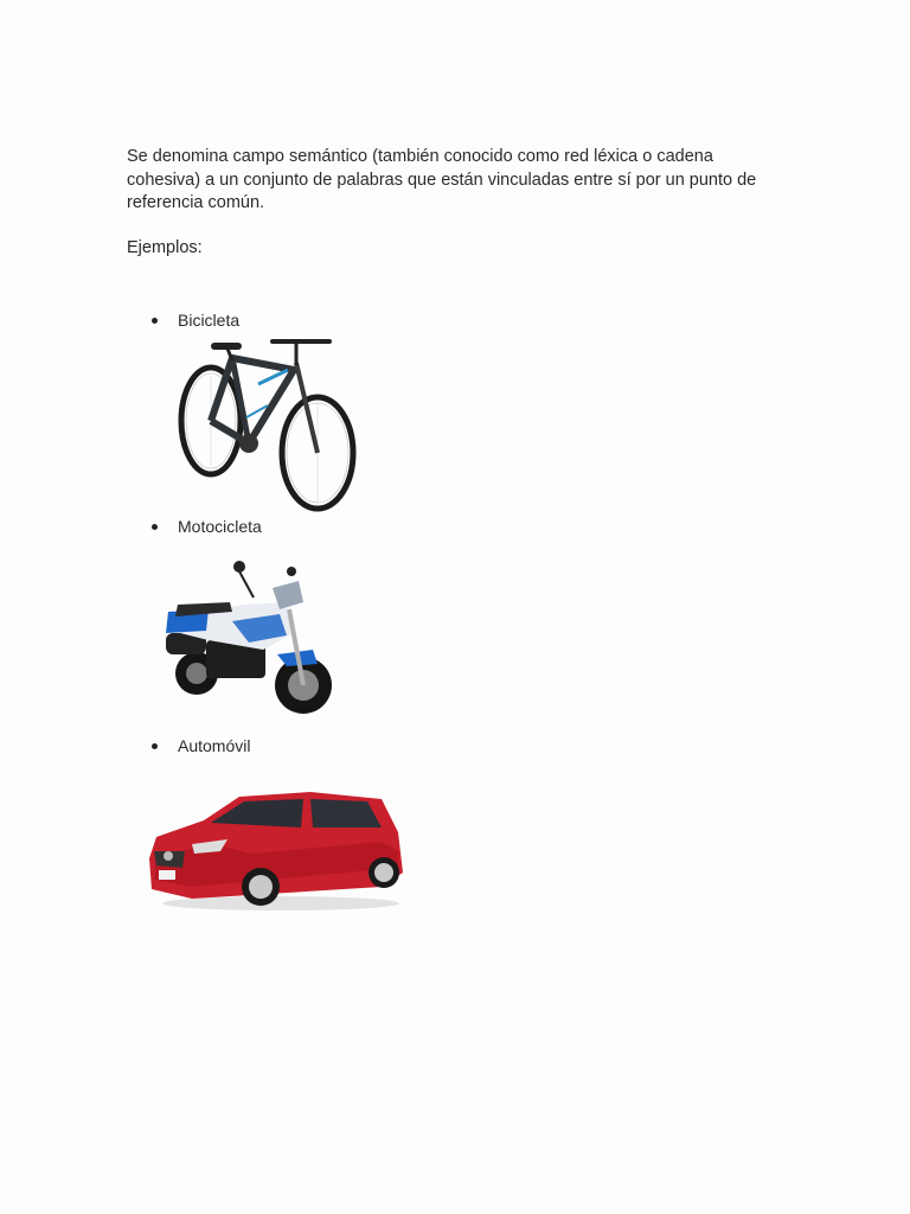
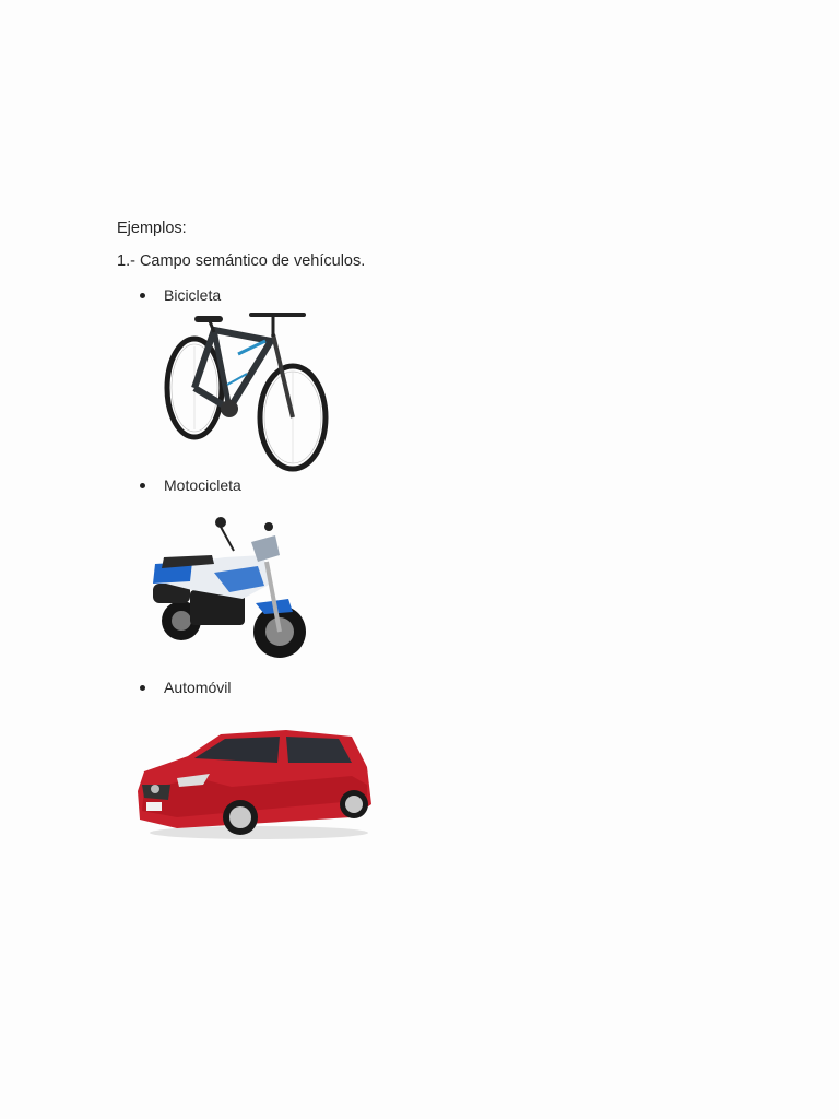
- Se denomina campo semántico (también conocido como red léxica o cadena cohesiva) a un conjunto de palabras que están vinculadas entre sí por un punto de referencia común.
  Ejemplos:
+ 1.- Campo semántico de vehículos.
  Bicicleta
  Motocicleta
  Automóvil
